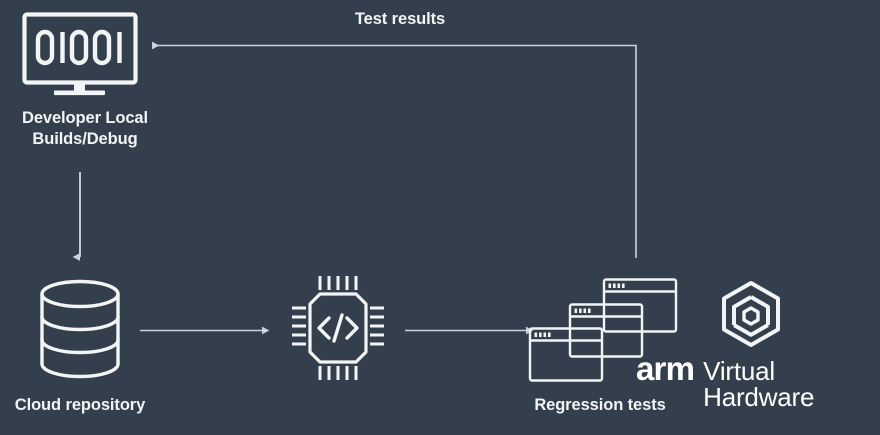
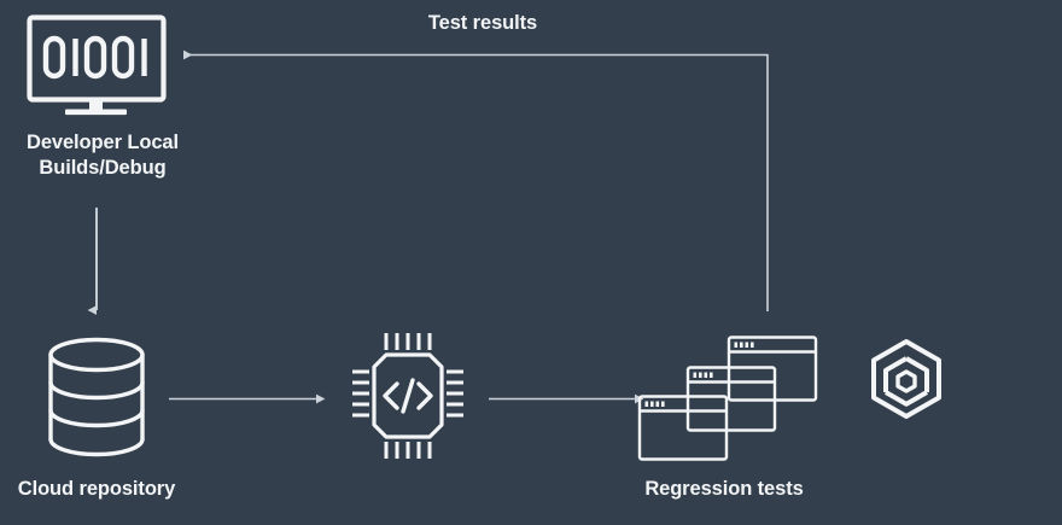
  Test results
  Developer Local
  Builds/Debug
  Cloud repository
  Regression tests
- arm
- Virtual Hardware
